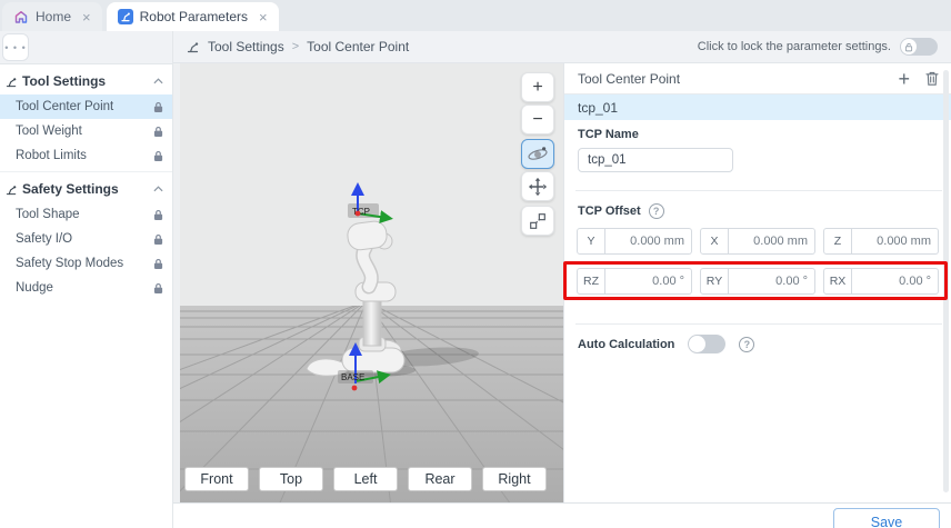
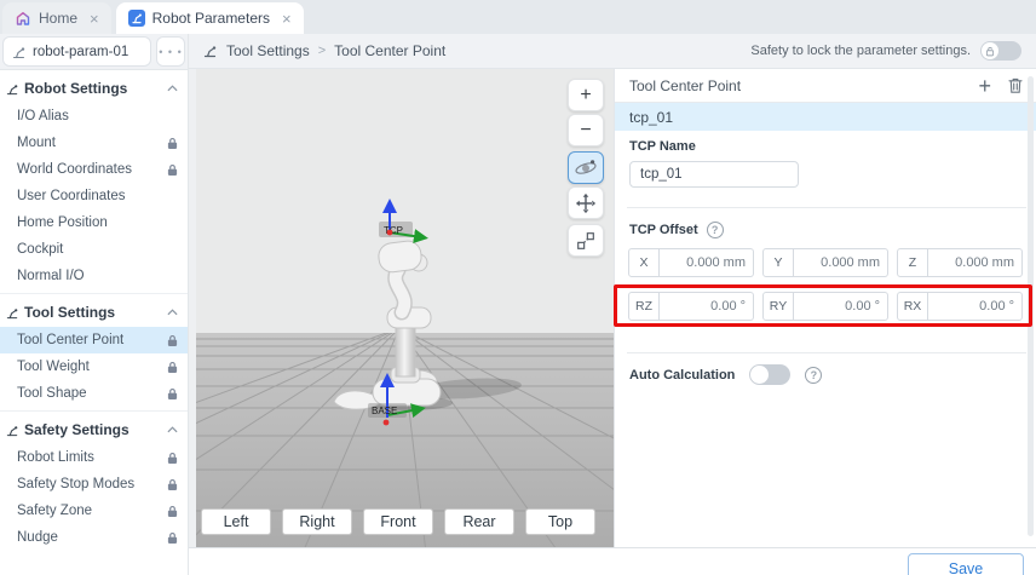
  Home
  ×
  Robot Parameters
  ×
+ robot-param-01
  • • •
+ Robot Settings
+ I/O Alias
+ Mount
+ World Coordinates
+ User Coordinates
+ Home Position
+ Cockpit
+ Normal I/O
  Tool Settings
  Tool Center Point
  Tool Weight
- Robot Limits
+ Tool Shape
  Safety Settings
- Tool Shape
+ Robot Limits
- Safety I/O
  Safety Stop Modes
+ Safety Zone
  Nudge
  Tool Settings
  >
  Tool Center Point
- Click to lock the parameter settings.
+ Safety to lock the parameter settings.
  TCP
  BASE
  +
  −
- Front
+ Left
- Top
+ Right
- Left
+ Front
  Rear
- Right
+ Top
  Tool Center Point
  +
  tcp_01
  TCP Name
  tcp_01
  TCP Offset
  ?
- Y
+ X
  0.000
  mm
- X
+ Y
  0.000
  mm
  Z
  0.000
  mm
  RZ
  0.00
  °
  RY
  0.00
  °
  RX
  0.00
  °
  Auto Calculation
  ?
  Save
